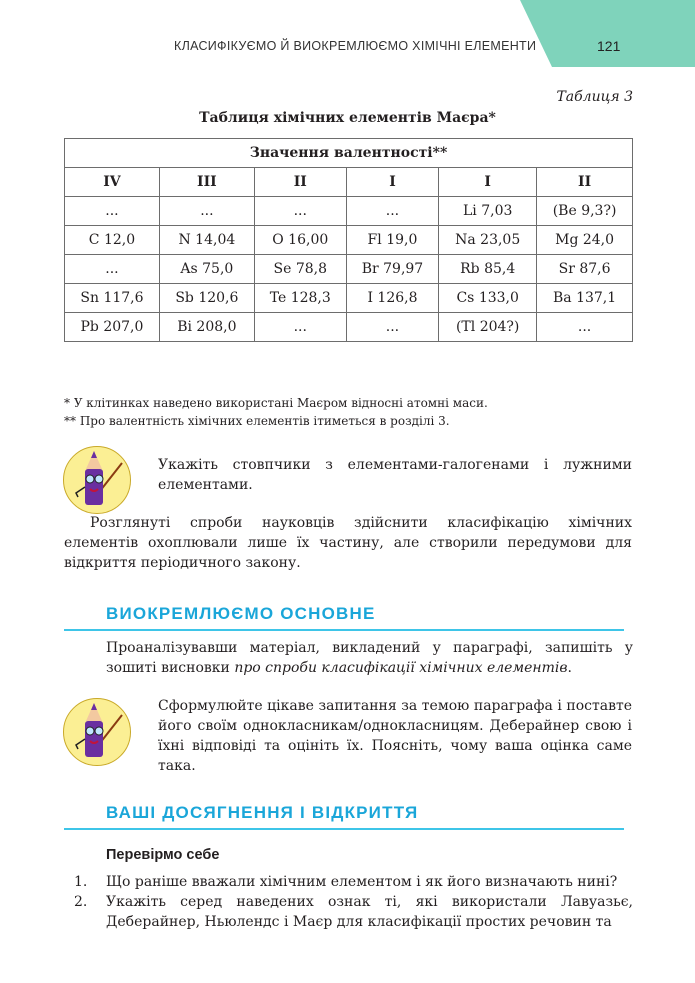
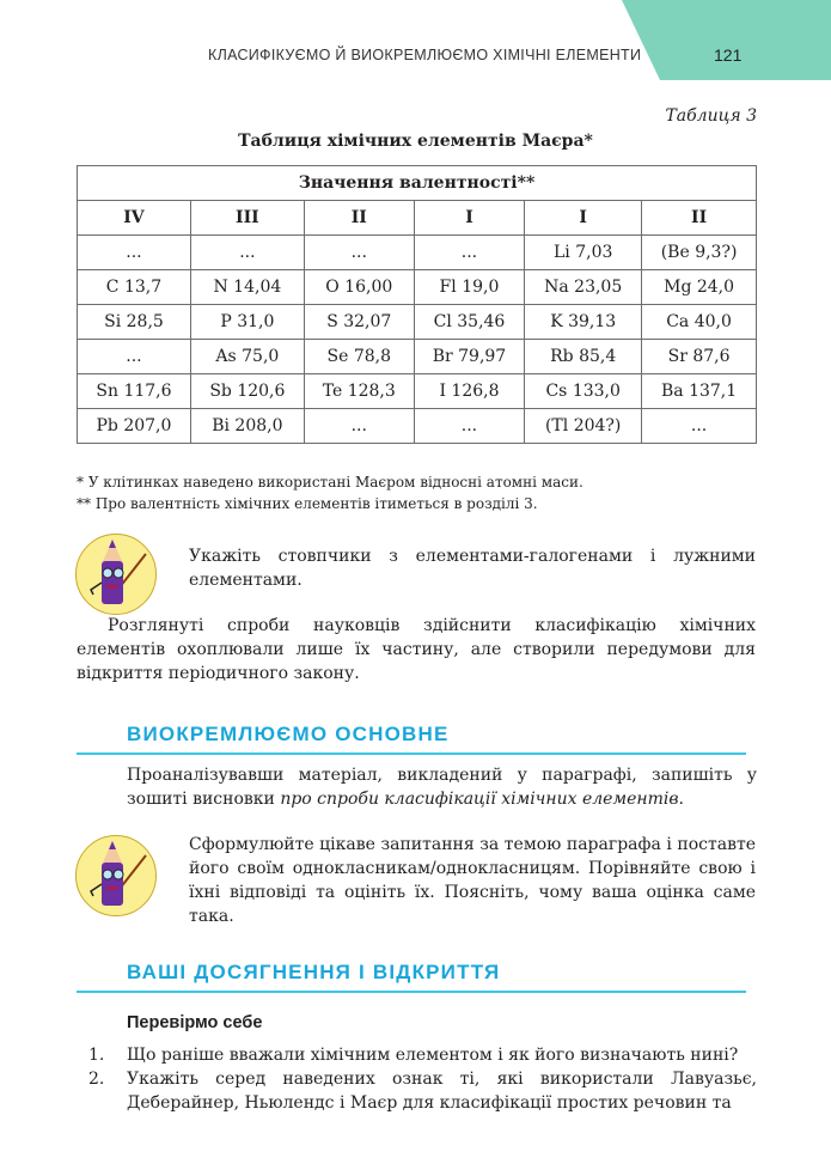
  КЛАСИФІКУЄМО Й ВИОКРЕМЛЮЄМО ХІМІЧНІ ЕЛЕМЕНТИ
  121
  Таблиця 3
  Таблиця хімічних елементів Маєра*
  Значення валентності**
  IV	III	II	I	I	II
  ...	...	...	...	Li 7,03	(Be 9,3?)
- C 12,0	N 14,04	O 16,00	Fl 19,0	Na 23,05	Mg 24,0
+ C 13,7	N 14,04	O 16,00	Fl 19,0	Na 23,05	Mg 24,0
+ Si 28,5	P 31,0	S 32,07	Cl 35,46	K 39,13	Ca 40,0
  ...	As 75,0	Se 78,8	Br 79,97	Rb 85,4	Sr 87,6
  Sn 117,6	Sb 120,6	Te 128,3	I 126,8	Cs 133,0	Ba 137,1
  Pb 207,0	Bi 208,0	...	...	(Tl 204?)	...
  * У клітинках наведено використані Маєром відносні атомні маси.
  ** Про валентність хімічних елементів ітиметься в розділі 3.
  Укажіть стовпчики з елементами-галогенами і лужними елементами.
  Розглянуті спроби науковців здійснити класифікацію хімічних елементів охоплювали лише їх частину, але створили передумови для відкриття періодичного закону.
  ВИОКРЕМЛЮЄМО ОСНОВНЕ
  Проаналізувавши матеріал, викладений у параграфі, запишіть у зошиті висновки про спроби класифікації хімічних елементів.
- Сформулюйте цікаве запитання за темою параграфа і поставте його своїм однокласникам/однокласницям. Деберайнер свою і їхні відповіді та оцініть їх. Поясніть, чому ваша оцінка саме така.
+ Сформулюйте цікаве запитання за темою параграфа і поставте його своїм однокласникам/однокласницям. Порівняйте свою і їхні відповіді та оцініть їх. Поясніть, чому ваша оцінка саме така.
  ВАШІ ДОСЯГНЕННЯ І ВІДКРИТТЯ
  Перевірмо себе
  1.
  Що раніше вважали хімічним елементом і як його визначають нині?
  2.
  Укажіть серед наведених ознак ті, які використали Лавуазьє, Деберайнер, Ньюлендс і Маєр для класифікації простих речовин та
